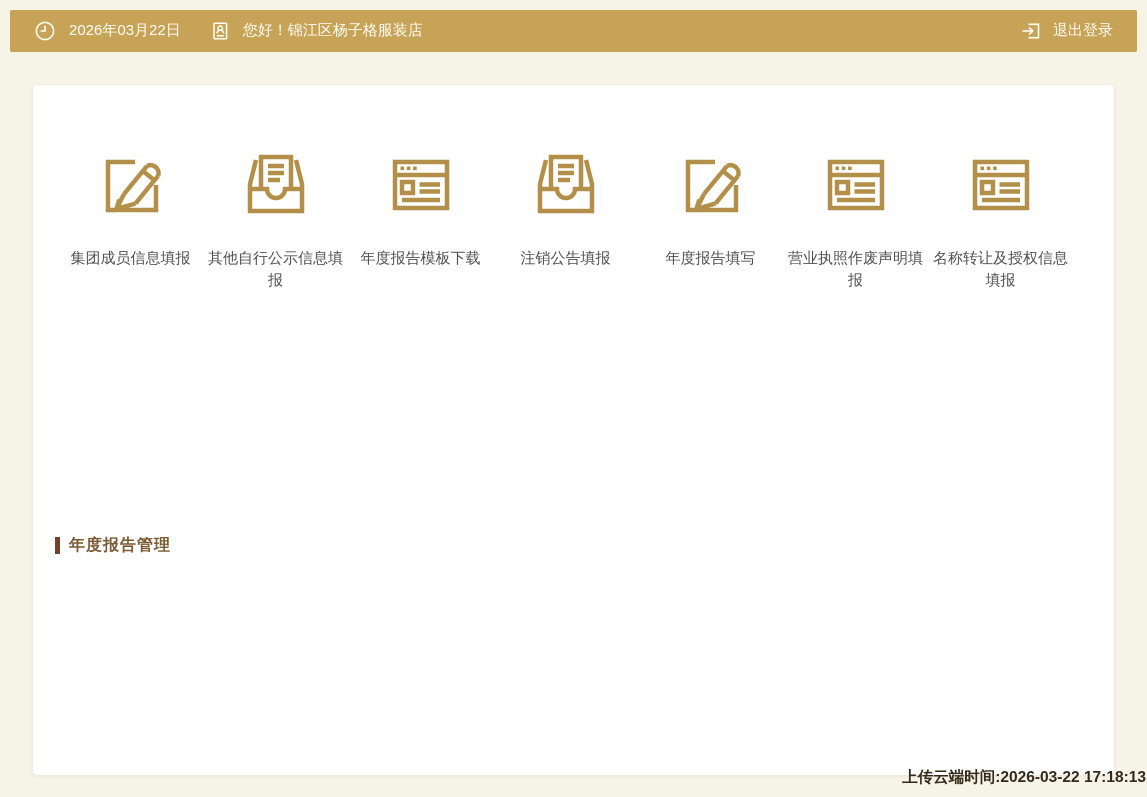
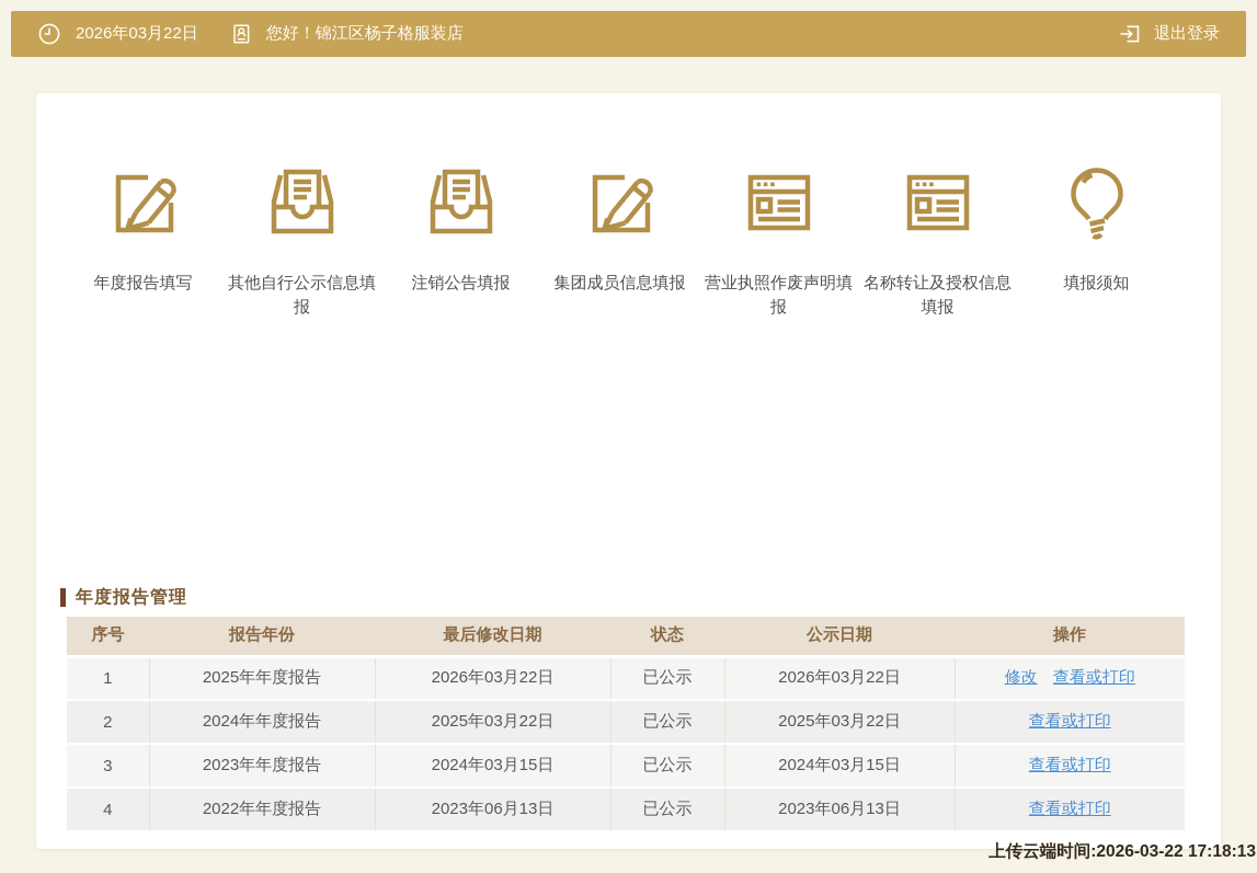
  2026年03月22日
  您好！锦江区杨子格服装店
  退出登录
- 集团成员信息填报
+ 年度报告填写
  其他自行公示信息填报
- 年度报告模板下载
  注销公告填报
- 年度报告填写
+ 集团成员信息填报
  营业执照作废声明填报
  名称转让及授权信息填报
+ 填报须知
  年度报告管理
+ 序号	报告年份	最后修改日期	状态	公示日期	操作
+ 1	2025年年度报告	2026年03月22日	已公示	2026年03月22日	修改 查看或打印
+ 2	2024年年度报告	2025年03月22日	已公示	2025年03月22日	查看或打印
+ 3	2023年年度报告	2024年03月15日	已公示	2024年03月15日	查看或打印
+ 4	2022年年度报告	2023年06月13日	已公示	2023年06月13日	查看或打印
  上传云端时间:2026-03-22 17:18:13
